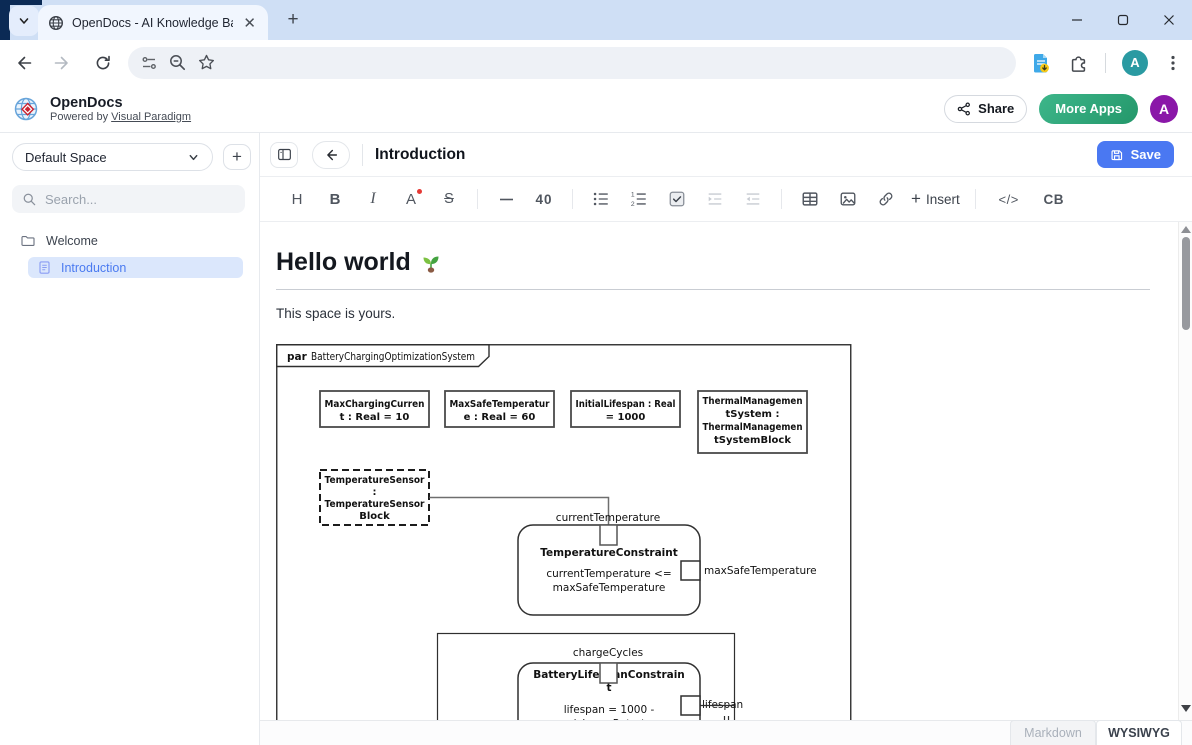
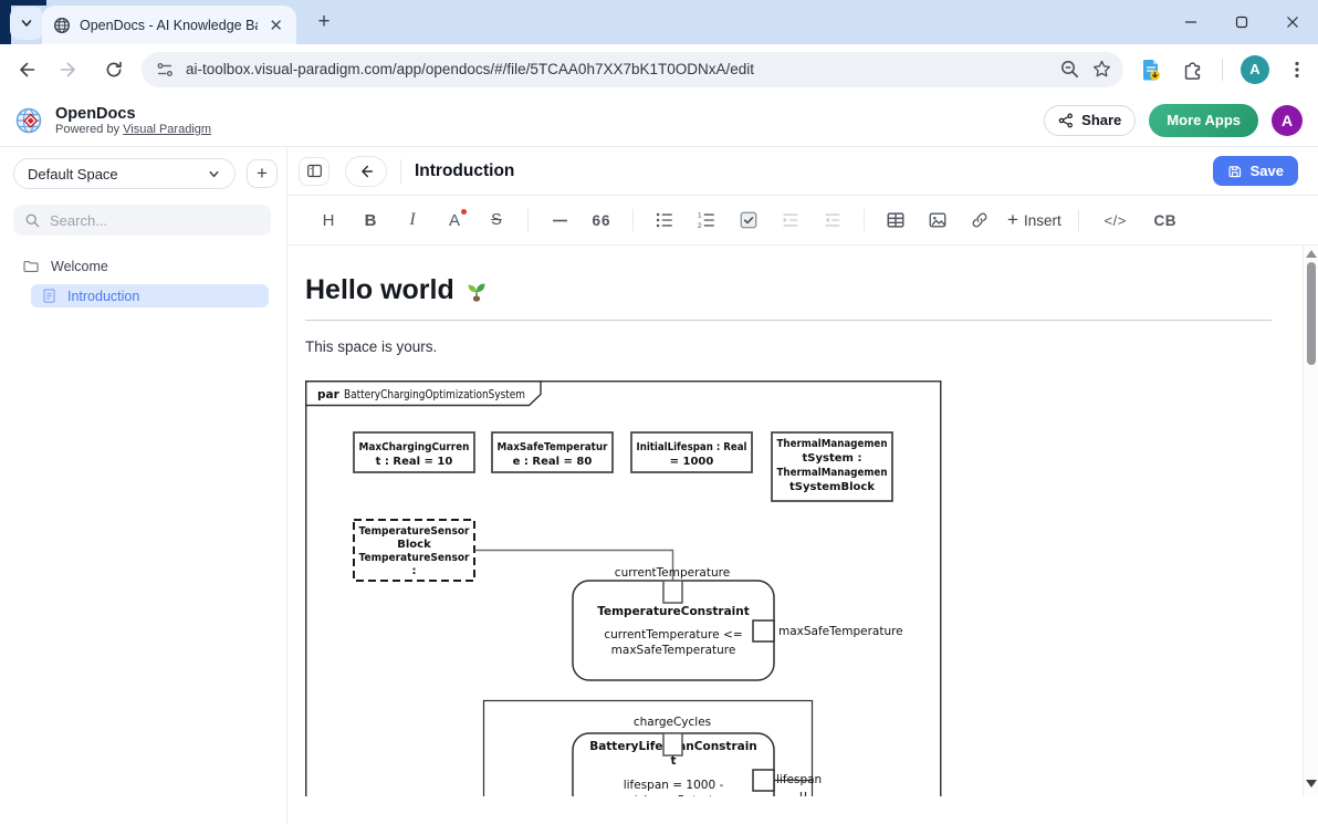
  OpenDocs - AI Knowledge B
  ✕
  +
+ ai-toolbox.visual-paradigm.com/app/opendocs/#/file/5TCAA0h7XX7bK1T0ODNxA/edit
  A
  OpenDocs
  Powered by Visual Paradigm
  Share
  More Apps
  A
  Default Space
  +
  Search...
  Welcome
  Introduction
  Introduction
  Save
  H
  B
  I
  A
  S
- 40
+ 66
  +
  Insert
  </>
  CB
  Hello world
  This space is yours.
  par
  BatteryChargingOptimizationSystem
  MaxChargingCurren
  t : Real = 10
  MaxSafeTemperatur
- e : Real = 60
+ e : Real = 80
  InitialLifespan : Real
  = 1000
  ThermalManagemen
  tSystem :
  ThermalManagemen
  tSystemBlock
  TemperatureSensor
- :
+ Block
  TemperatureSensor
- Block
+ :
  currentTemperature
  TemperatureConstraint
  currentTemperature <=
  maxSafeTemperature
  maxSafeTemperature
  chargeCycles
  BatteryLifenConstrain
  t
  lifespan = 1000 -
- Markdown
- WYSIWYG
